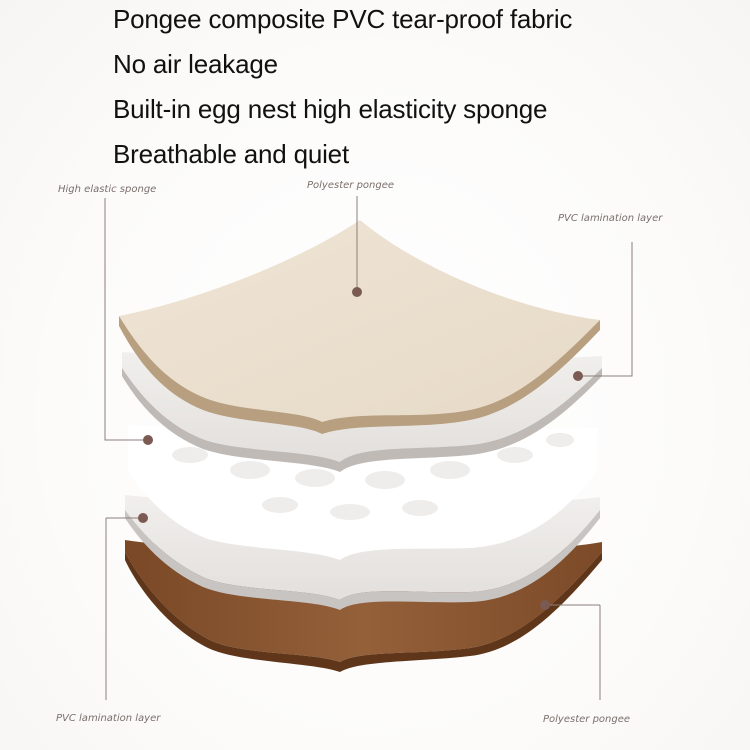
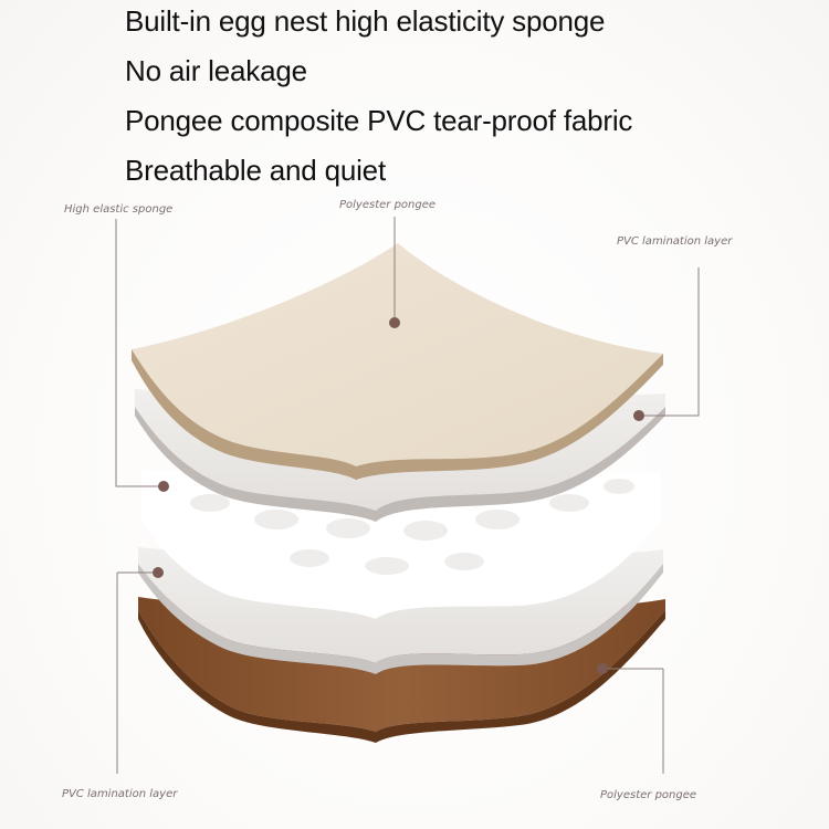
- Pongee composite PVC tear-proof fabric
+ Built-in egg nest high elasticity sponge
  No air leakage
- Built-in egg nest high elasticity sponge
+ Pongee composite PVC tear-proof fabric
  Breathable and quiet
  High elastic sponge
  Polyester pongee
  PVC lamination layer
  PVC lamination layer
  Polyester pongee
